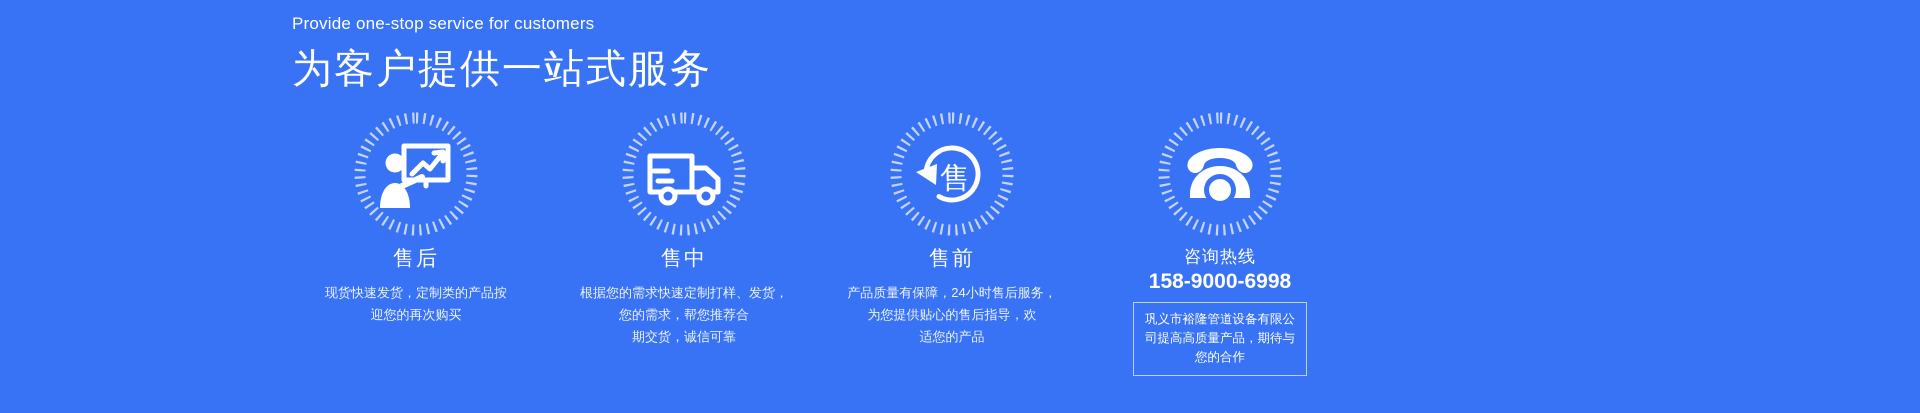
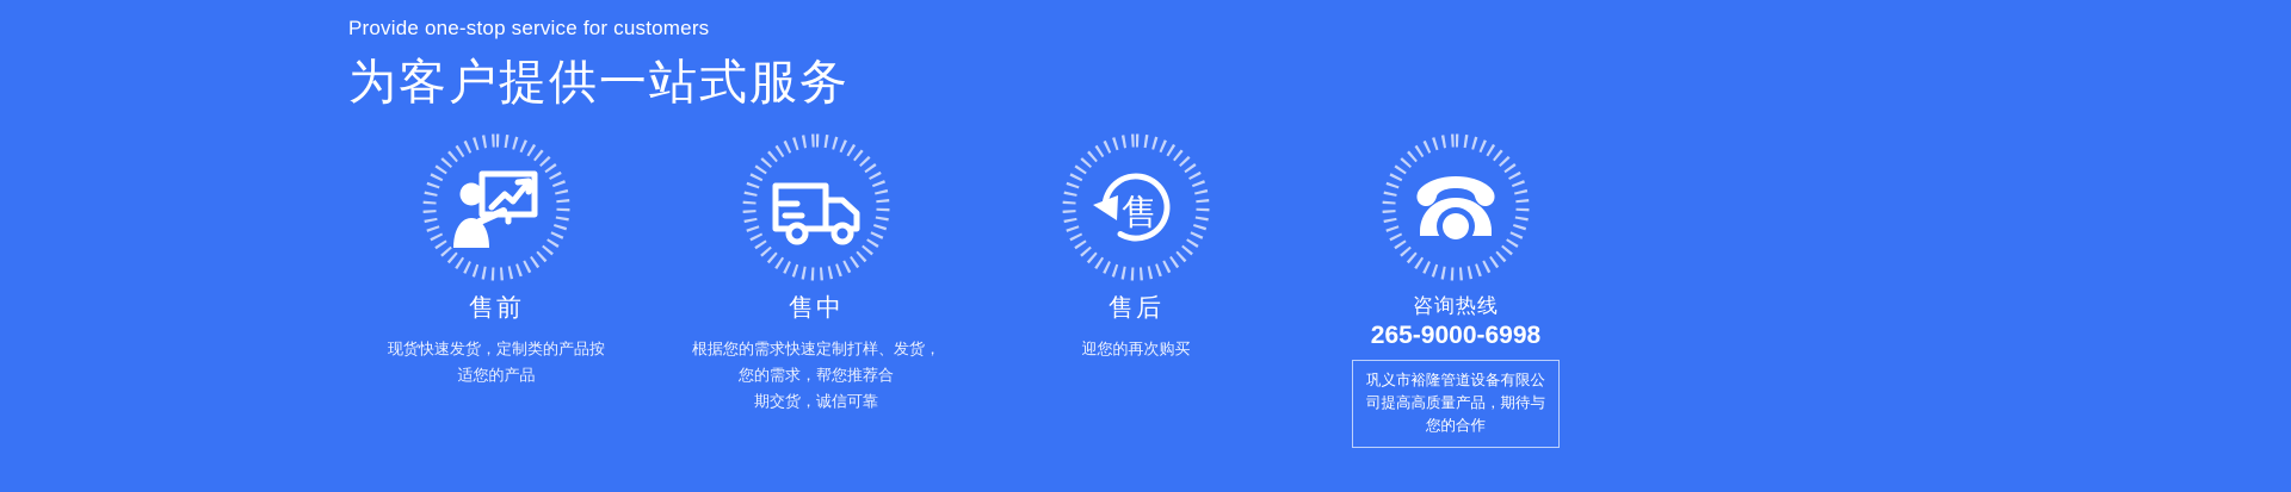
  Provide one-stop service for customers
  为客户提供一站式服务
- 售后
+ 售前
  现货快速发货，定制类的产品按
- 迎您的再次购买
+ 适您的产品
  售中
  根据您的需求快速定制打样、发货，
  您的需求，帮您推荐合
  期交货，诚信可靠
  售
- 售前
+ 售后
- 产品质量有保障，24小时售后服务，
- 为您提供贴心的售后指导，欢
- 适您的产品
+ 迎您的再次购买
  咨询热线
- 158-9000-6998
+ 265-9000-6998
  巩义市裕隆管道设备有限公
  司提高高质量产品，期待与
  您的合作
